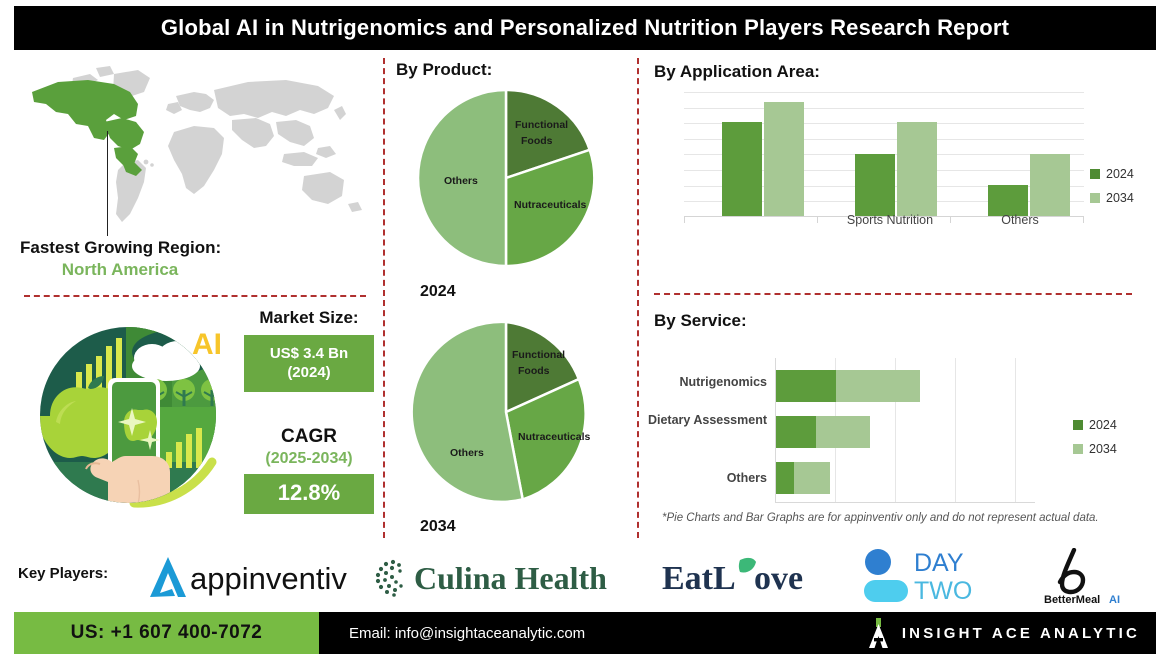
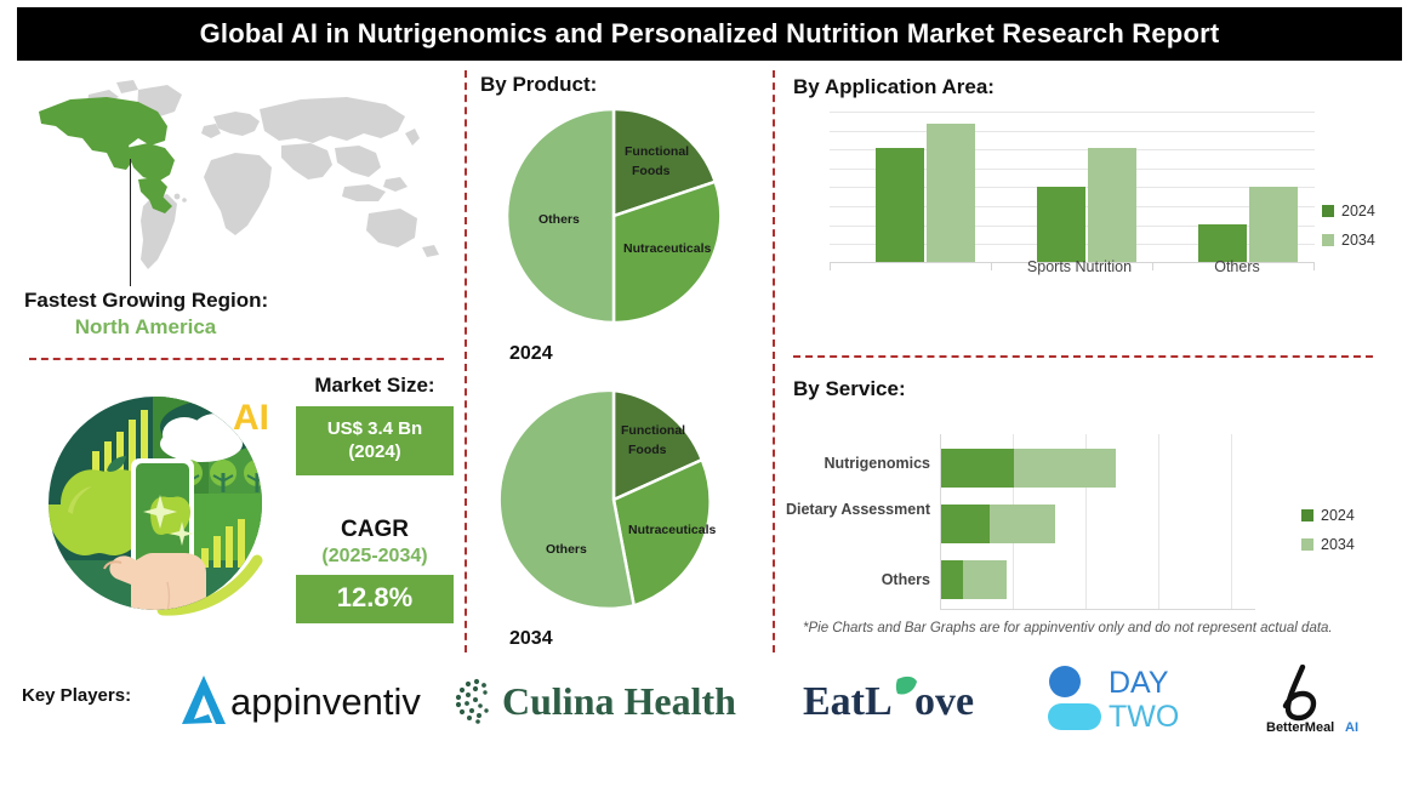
- Global AI in Nutrigenomics and Personalized Nutrition Players Research Report
+ Global AI in Nutrigenomics and Personalized Nutrition Market Research Report
  Fastest Growing Region:
  North America
  AI
  Market Size:
  US$ 3.4 Bn
  (2024)
  CAGR
  (2025-2034)
  12.8%
  By Product:
  Functional
  Foods
  Nutraceuticals
  Others
  2024
  Functional
  Foods
  Nutraceuticals
  Others
  2034
  By Application Area:
  Sports Nutrition
  Others
  2024
  2034
  By Service:
  Nutrigenomics
  Dietary Assessment
  Others
  2024
  2034
  *Pie Charts and Bar Graphs are for appinventiv only and do not represent actual data.
  Key Players:
  appinventiv
  Culina Health
  EatL
  ove
  DAY
  TWO
  BetterMeal
  AI
- US: +1 607 400-7072
- Email: info@insightaceanalytic.com
- INSIGHT ACE ANALYTIC
